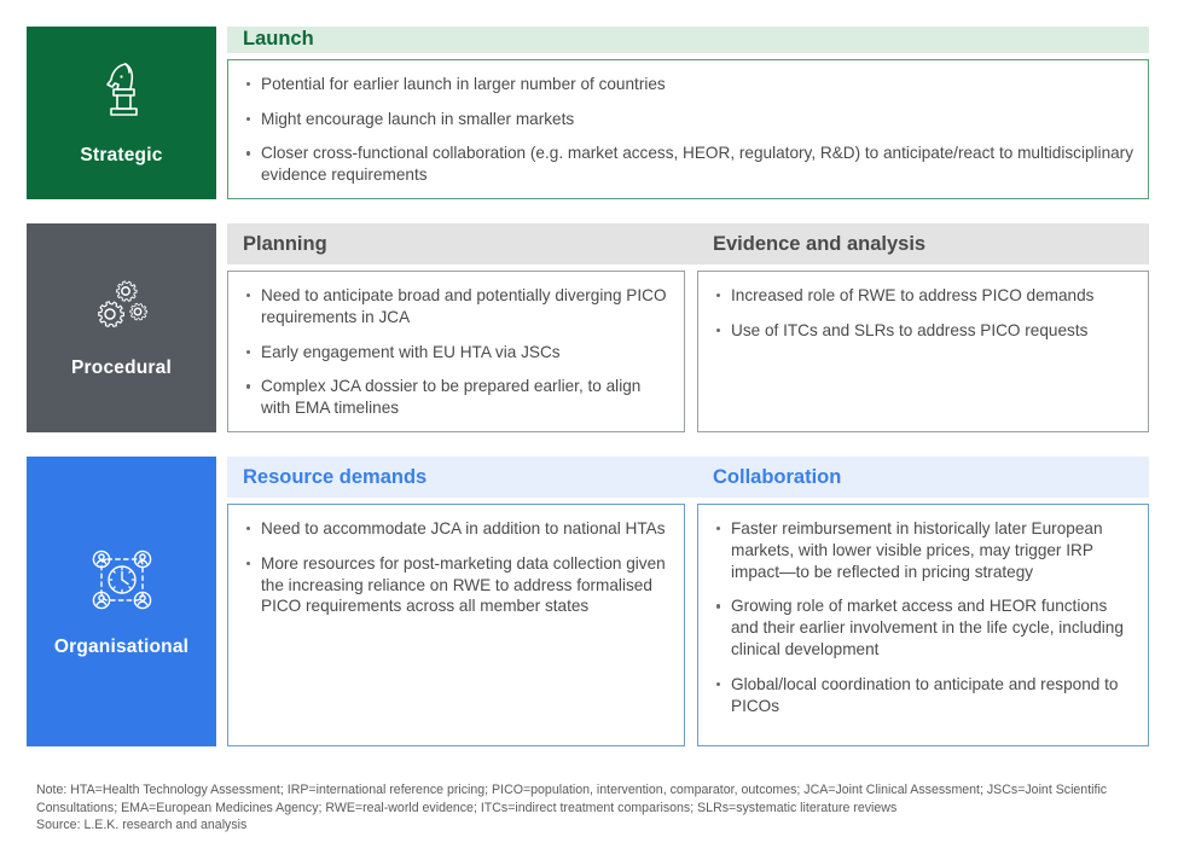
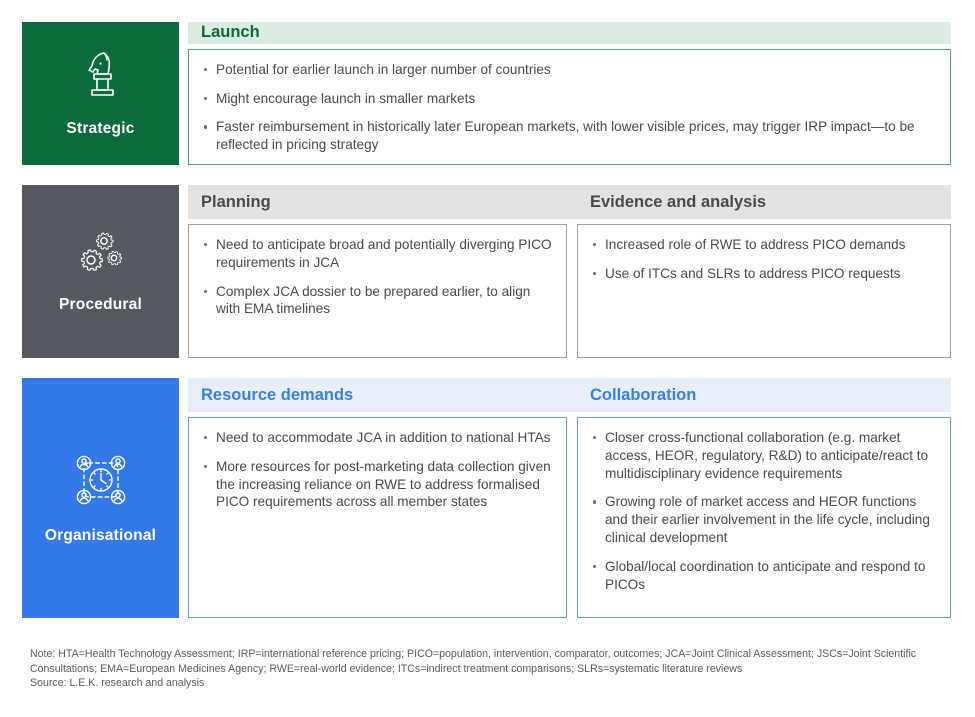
  Strategic
  Launch
  Potential for earlier launch in larger number of countries
  Might encourage launch in smaller markets
- Closer cross-functional collaboration (e.g. market access, HEOR, regulatory, R&D) to anticipate/react to multidisciplinary evidence requirements
+ Faster reimbursement in historically later European markets, with lower visible prices, may trigger IRP impact—to be reflected in pricing strategy
  Procedural
  Planning
  Evidence and analysis
  Need to anticipate broad and potentially diverging PICO requirements in JCA
- Early engagement with EU HTA via JSCs
  Complex JCA dossier to be prepared earlier, to align with EMA timelines
  Increased role of RWE to address PICO demands
  Use of ITCs and SLRs to address PICO requests
  Organisational
  Resource demands
  Collaboration
  Need to accommodate JCA in addition to national HTAs
  More resources for post-marketing data collection given the increasing reliance on RWE to address formalised PICO requirements across all member states
- Faster reimbursement in historically later European markets, with lower visible prices, may trigger IRP impact—to be reflected in pricing strategy
+ Closer cross-functional collaboration (e.g. market access, HEOR, regulatory, R&D) to anticipate/react to multidisciplinary evidence requirements
  Growing role of market access and HEOR functions and their earlier involvement in the life cycle, including clinical development
  Global/local coordination to anticipate and respond to PICOs
  Note: HTA=Health Technology Assessment; IRP=international reference pricing; PICO=population, intervention, comparator, outcomes; JCA=Joint Clinical Assessment; JSCs=Joint Scientific Consultations; EMA=European Medicines Agency; RWE=real-world evidence; ITCs=indirect treatment comparisons; SLRs=systematic literature reviews
  Source: L.E.K. research and analysis
